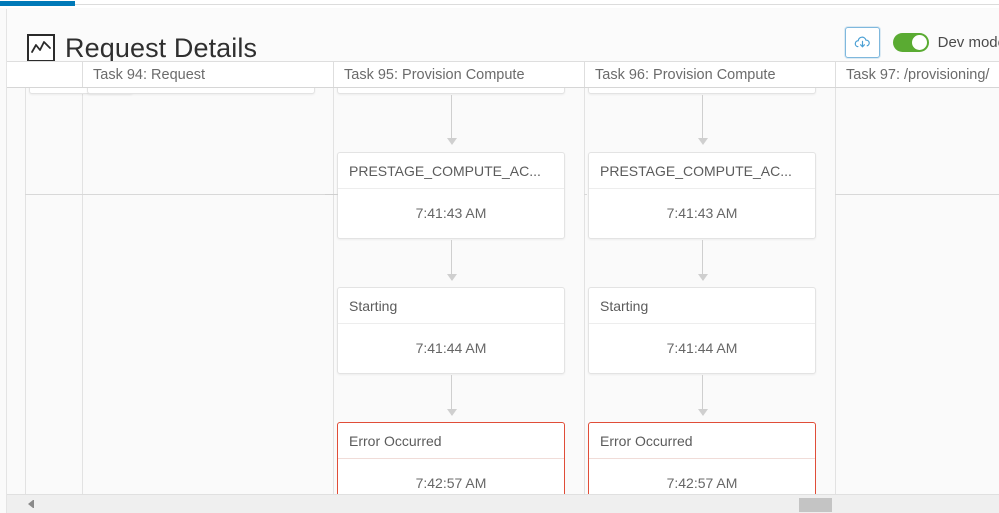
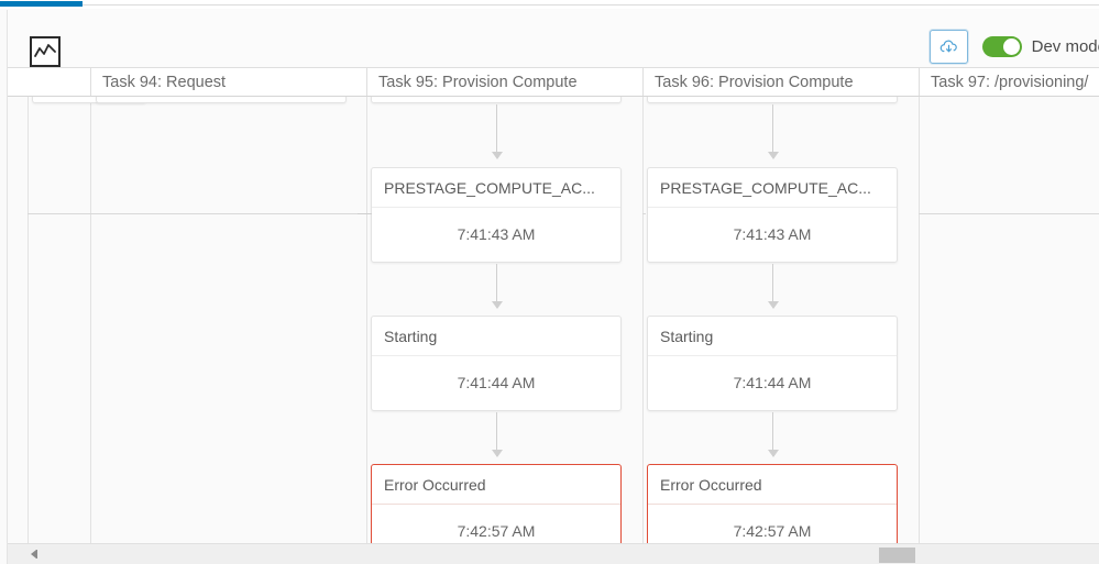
- Request Details
  Dev mod
  Task 94: Request
  Task 95: Provision Compute
  Task 96: Provision Compute
  Task 97: /provisioning/
  PRESTAGE_COMPUTE_AC...
  7:41:43 AM
  Starting
  7:41:44 AM
  Error Occurred
  7:42:57 AM
  PRESTAGE_COMPUTE_AC...
  7:41:43 AM
  Starting
  7:41:44 AM
  Error Occurred
  7:42:57 AM
